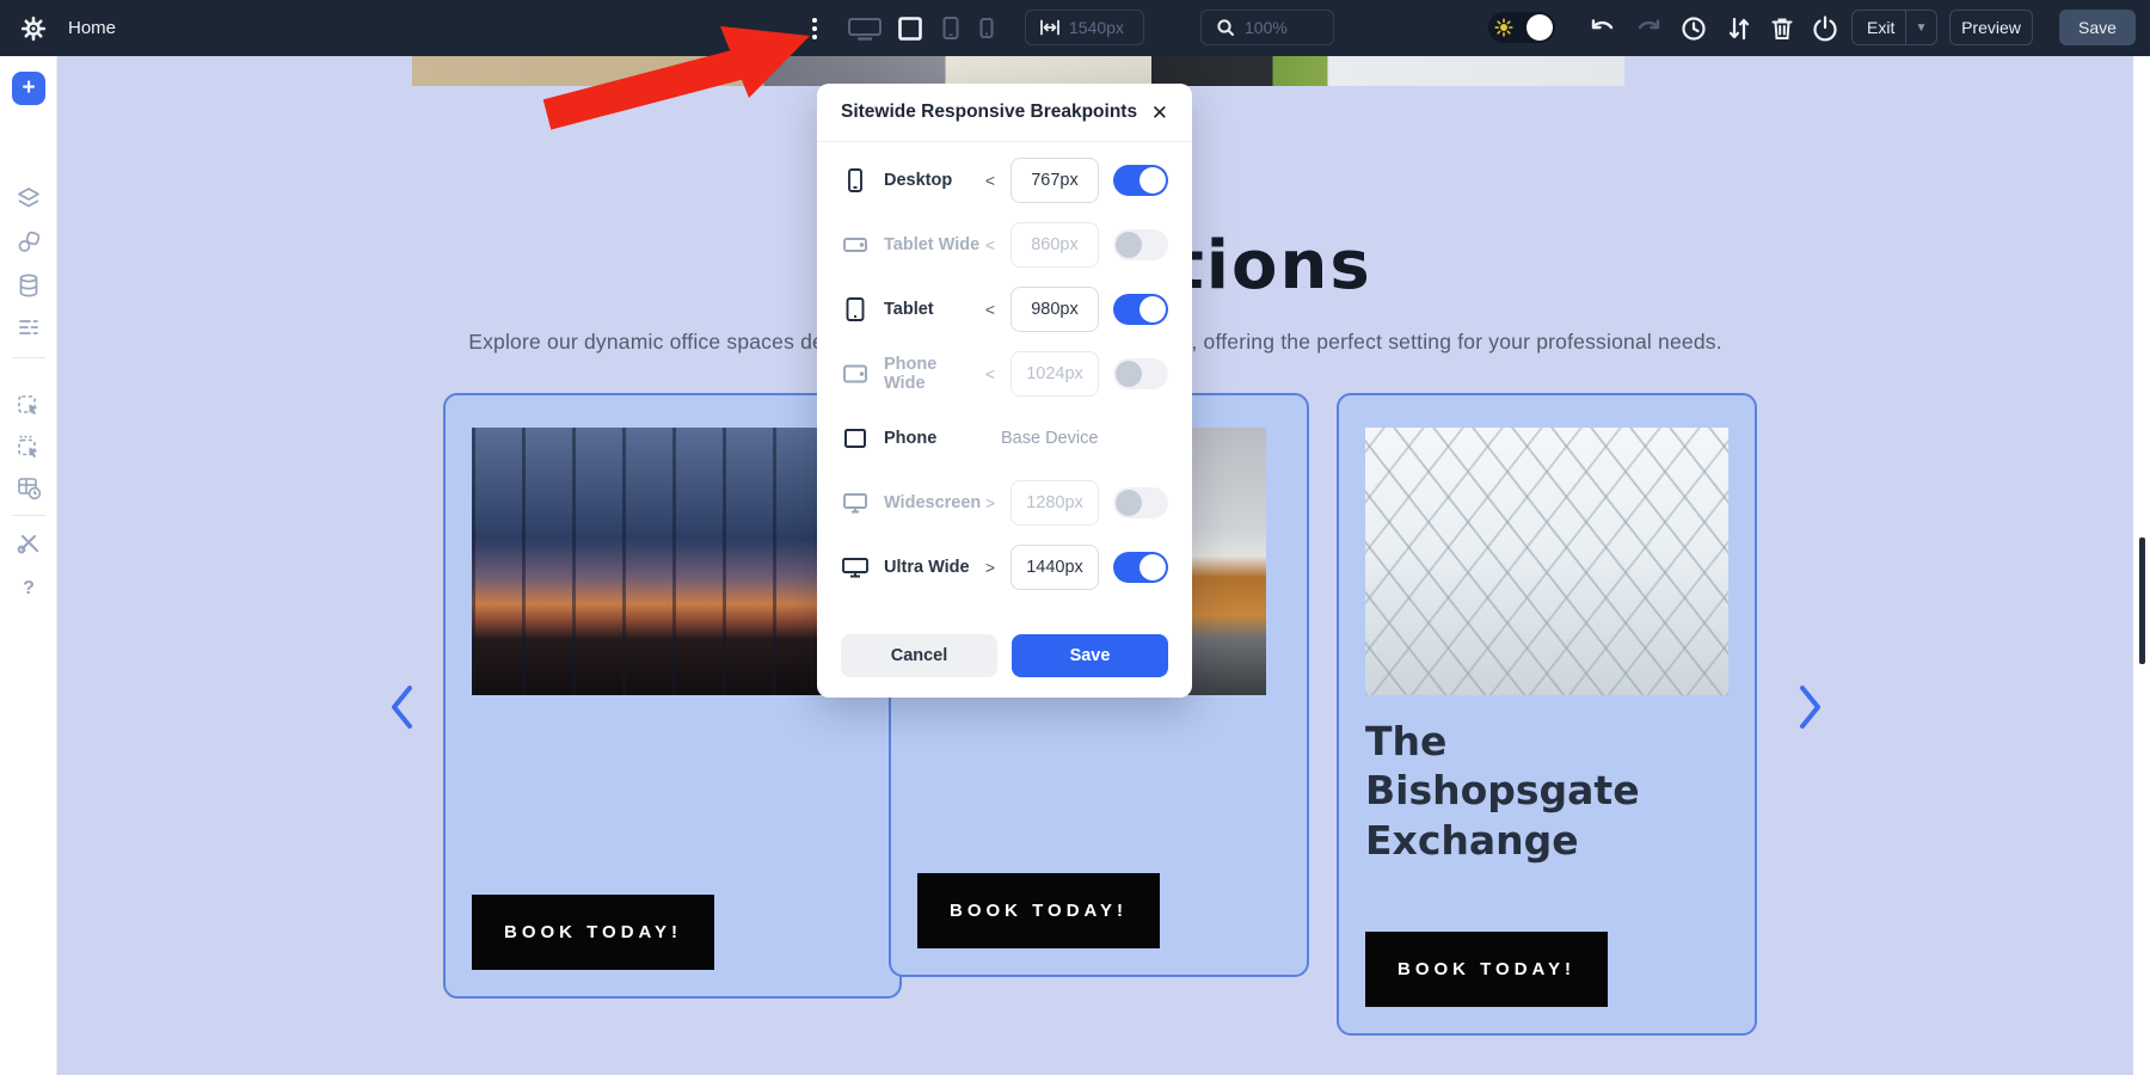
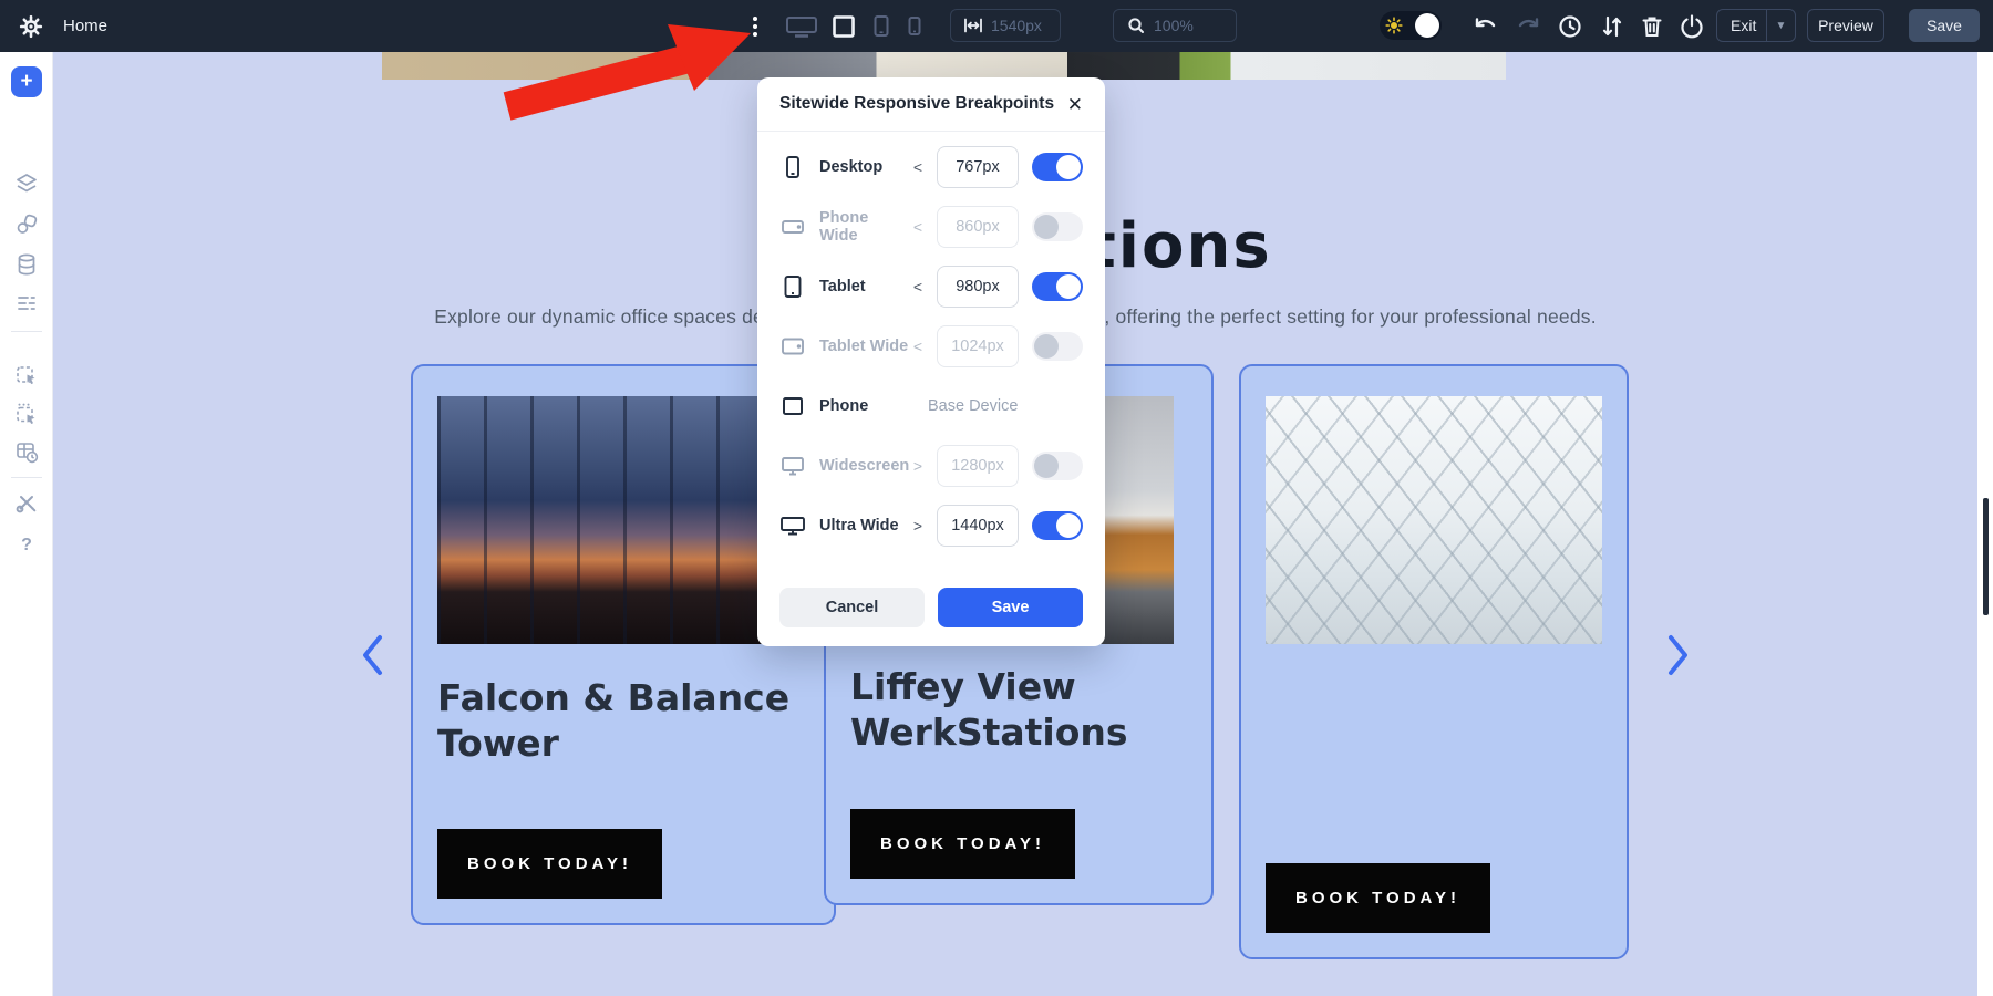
+ Falcon & Balance Tower
  BOOK TODAY!
+ Liffey View WerkStations
  BOOK TODAY!
- The Bishopsgate Exchange
  BOOK TODAY!
  +
  ?
  Home
  1540px
  100%
  Exit
  ▼
  Preview
  Save
  Sitewide Responsive Breakpoints
  ✕
  Desktop
  <
  767px
- Tablet Wide
+ Phone Wide
  <
  860px
  Tablet
  <
  980px
- Phone Wide
+ Tablet Wide
  <
  1024px
  Phone
  Base Device
  Widescreen
  >
  1280px
  Ultra Wide
  >
  1440px
  Cancel
  Save
